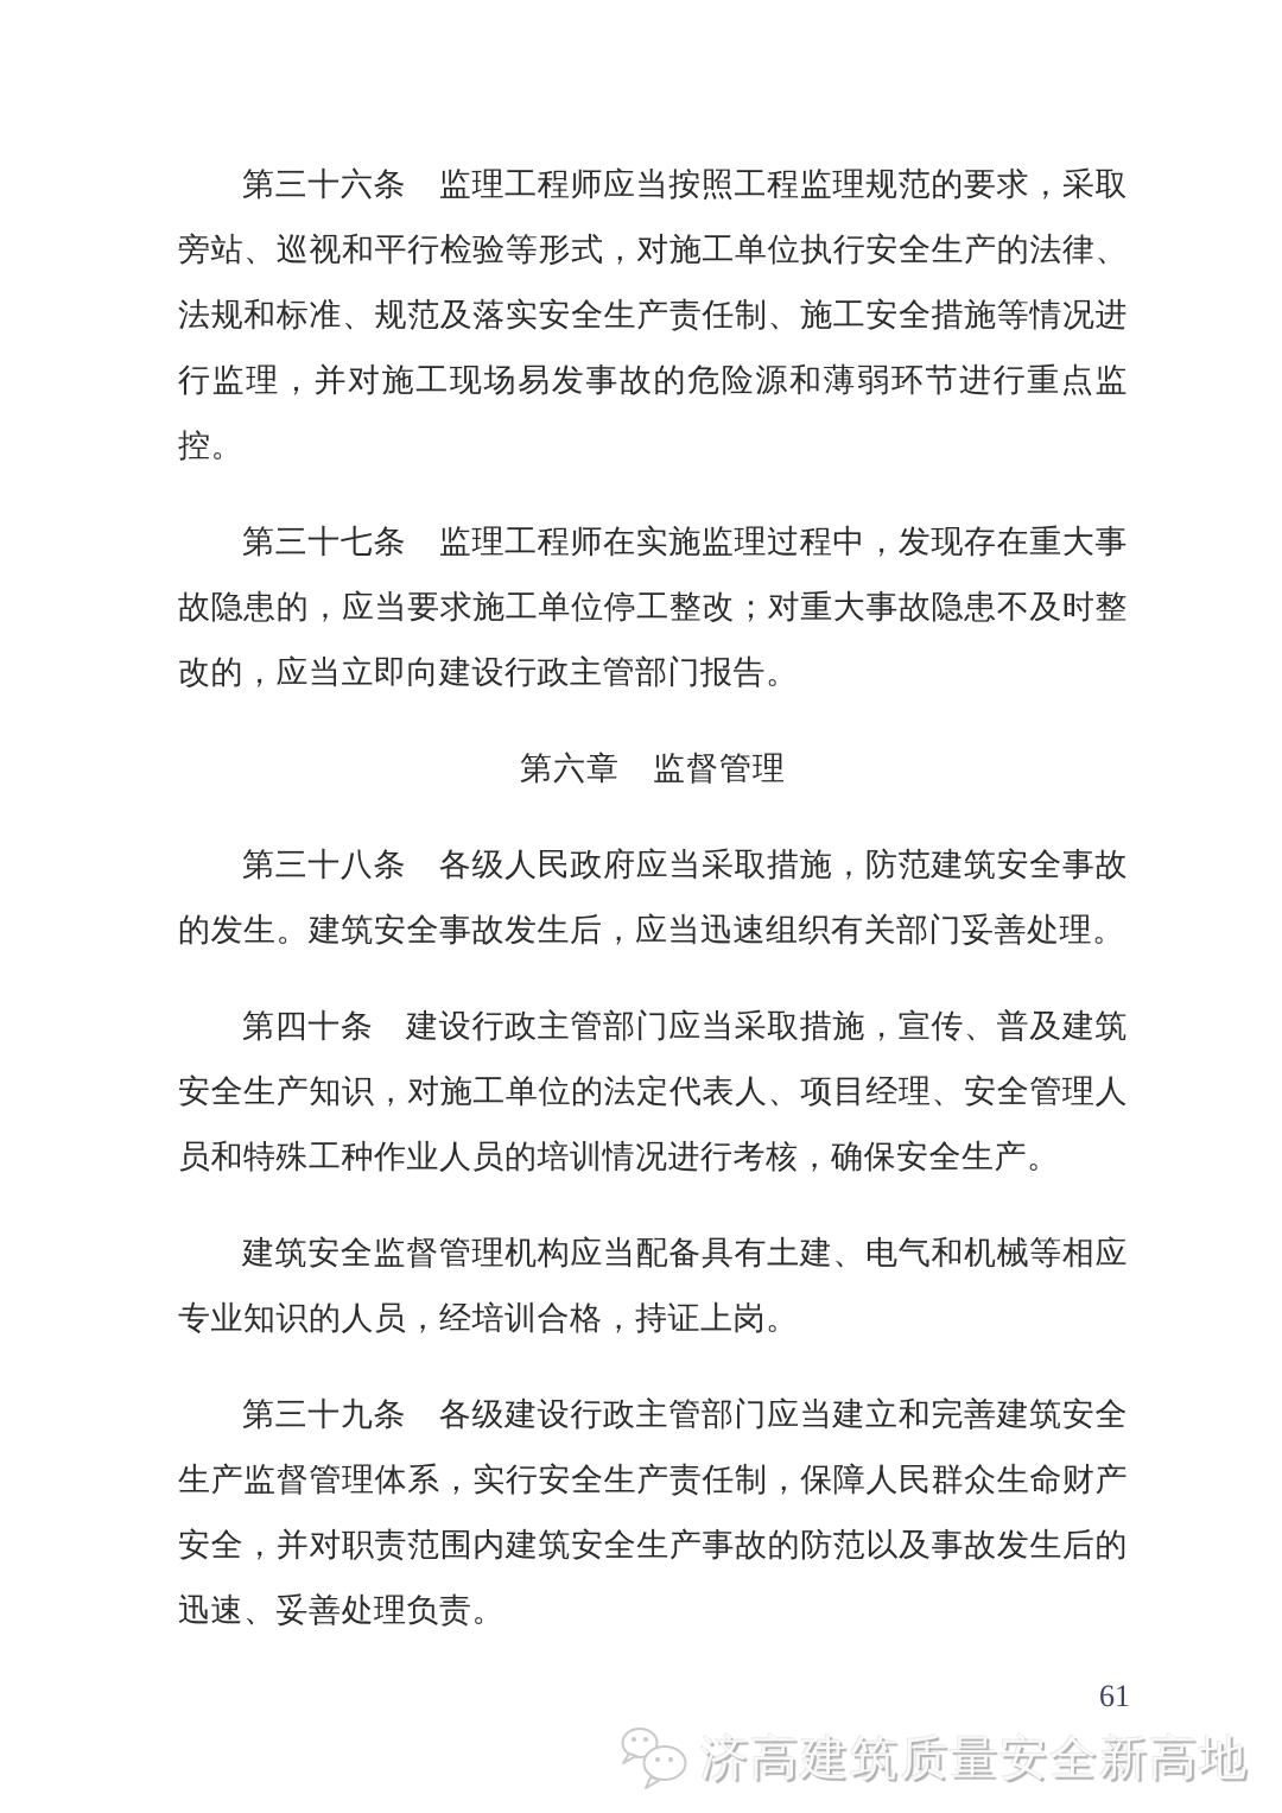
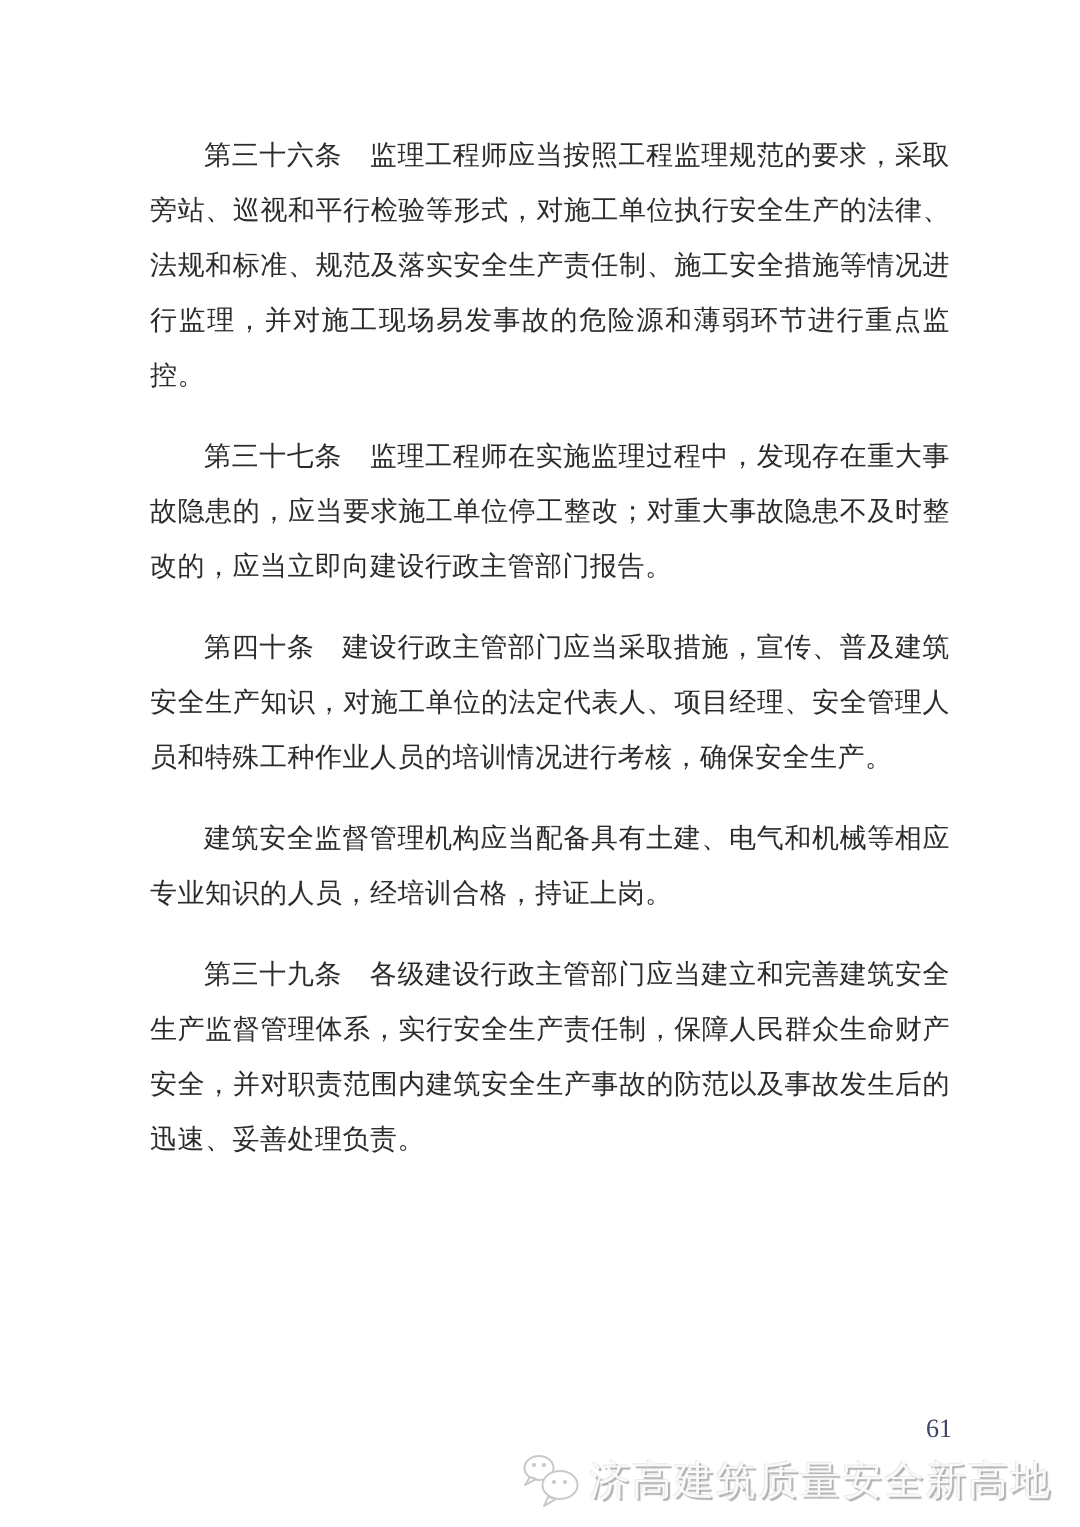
  第三十六条 监理工程师应当按照工程监理规范的要求，采取旁站、巡视和平行检验等形式，对施工单位执行安全生产的法律、法规和标准、规范及落实安全生产责任制、施工安全措施等情况进行监理，并对施工现场易发事故的危险源和薄弱环节进行重点监控。
  第三十七条 监理工程师在实施监理过程中，发现存在重大事故隐患的，应当要求施工单位停工整改；对重大事故隐患不及时整改的，应当立即向建设行政主管部门报告。
- 第六章 监督管理
- 第三十八条 各级人民政府应当采取措施，防范建筑安全事故的发生。建筑安全事故发生后，应当迅速组织有关部门妥善处理。
  第四十条 建设行政主管部门应当采取措施，宣传、普及建筑安全生产知识，对施工单位的法定代表人、项目经理、安全管理人员和特殊工种作业人员的培训情况进行考核，确保安全生产。
  建筑安全监督管理机构应当配备具有土建、电气和机械等相应专业知识的人员，经培训合格，持证上岗。
  第三十九条 各级建设行政主管部门应当建立和完善建筑安全生产监督管理体系，实行安全生产责任制，保障人民群众生命财产安全，并对职责范围内建筑安全生产事故的防范以及事故发生后的迅速、妥善处理负责。
  61
  济高建筑质量安全新高地
